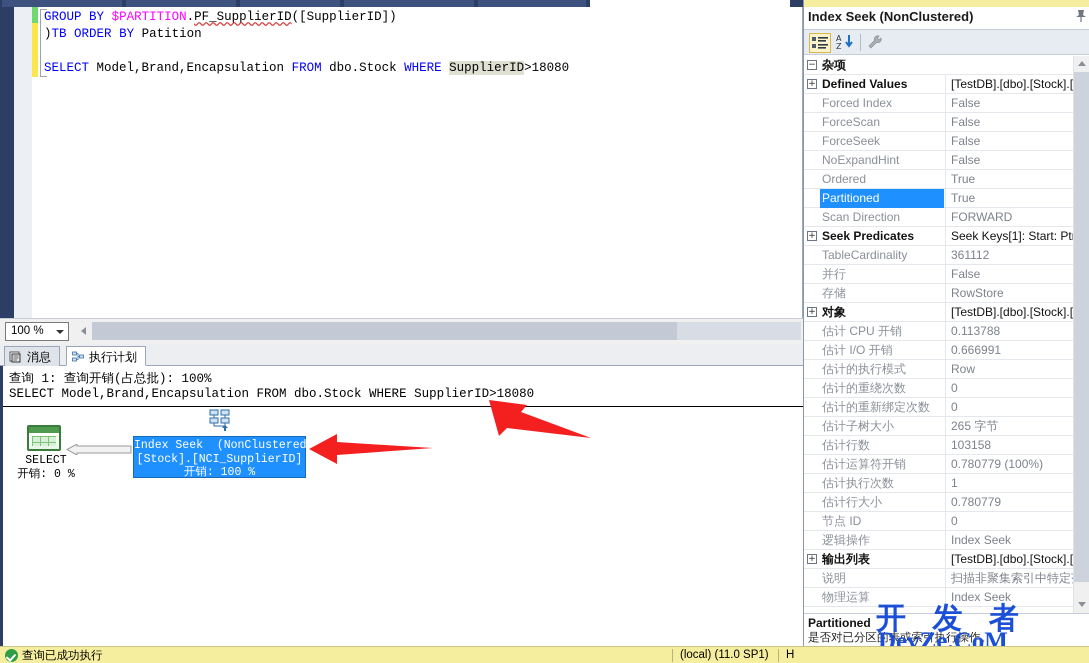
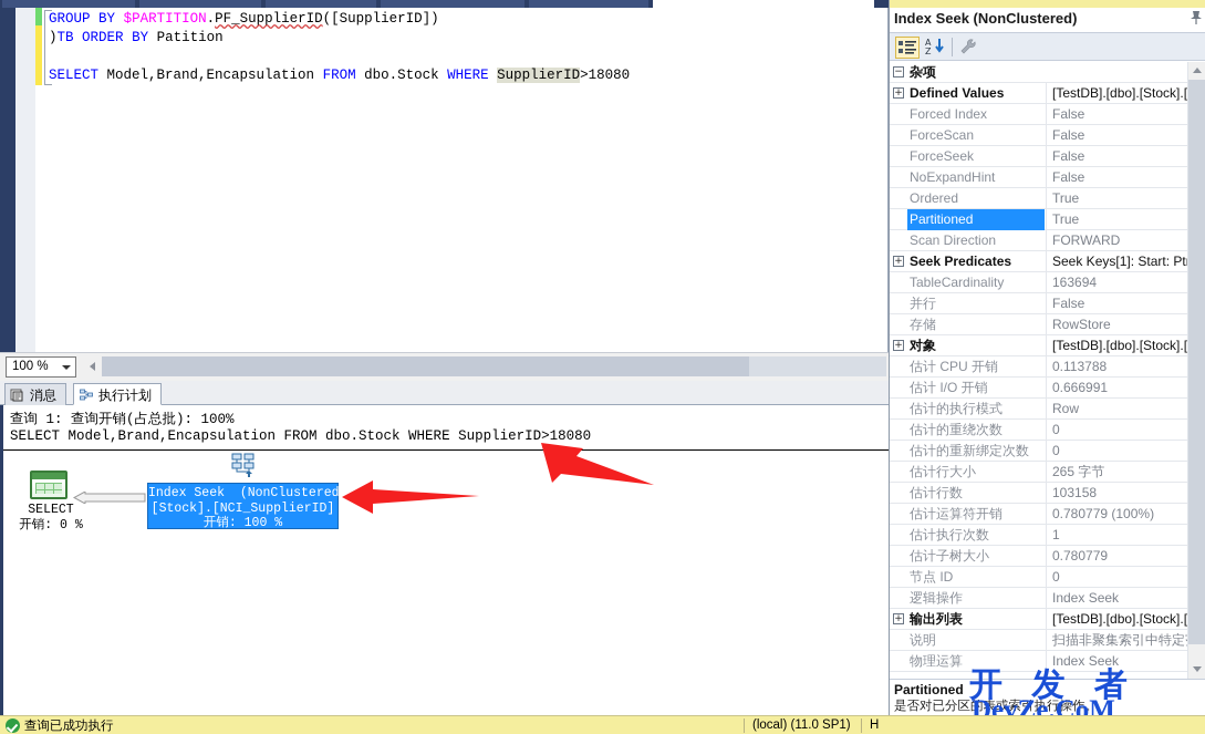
  GROUP BY $PARTITION.PF_SupplierID([SupplierID])
  )TB ORDER BY Patition
  SELECT Model,Brand,Encapsulation FROM dbo.Stock WHERE SupplierID>18080
  100 %
  消息
  执行计划
  查询 1: 查询开销(占总批): 100%
  SELECT Model,Brand,Encapsulation FROM dbo.Stock WHERE SupplierID>18080
  SELECT
  开销: 0 %
  Index Seek (NonClustered
  [Stock].[NCI_SupplierID]
  开销: 100 %
  Index Seek (NonClustered)
  A
  Z
  −
  杂项
  +
  Defined Values
  [TestDB].[dbo].[Stock].[
  Forced Index
  False
  ForceScan
  False
  ForceSeek
  False
  NoExpandHint
  False
  Ordered
  True
  Partitioned
  True
  Scan Direction
  FORWARD
  +
  Seek Predicates
  Seek Keys[1]: Start: Pt
  TableCardinality
- 361112
+ 163694
  并行
  False
  存储
  RowStore
  +
  对象
  [TestDB].[dbo].[Stock].[
  估计 CPU 开销
  0.113788
  估计 I/O 开销
  0.666991
  估计的执行模式
  Row
  估计的重绕次数
  0
  估计的重新绑定次数
  0
- 估计子树大小
+ 估计行大小
  265 字节
  估计行数
  103158
  估计运算符开销
  0.780779 (100%)
  估计执行次数
  1
- 估计行大小
+ 估计子树大小
  0.780779
  节点 ID
  0
  逻辑操作
  Index Seek
  +
  输出列表
  [TestDB].[dbo].[Stock].[
  说明
  扫描非聚集索引中特定
  物理运算
  Index Seek
  Partitioned
  是否对已分区的表或索引执行操作。
  开 发 者
  DevZe.CoM
  查询已成功执行
  (local) (11.0 SP1)
  H
